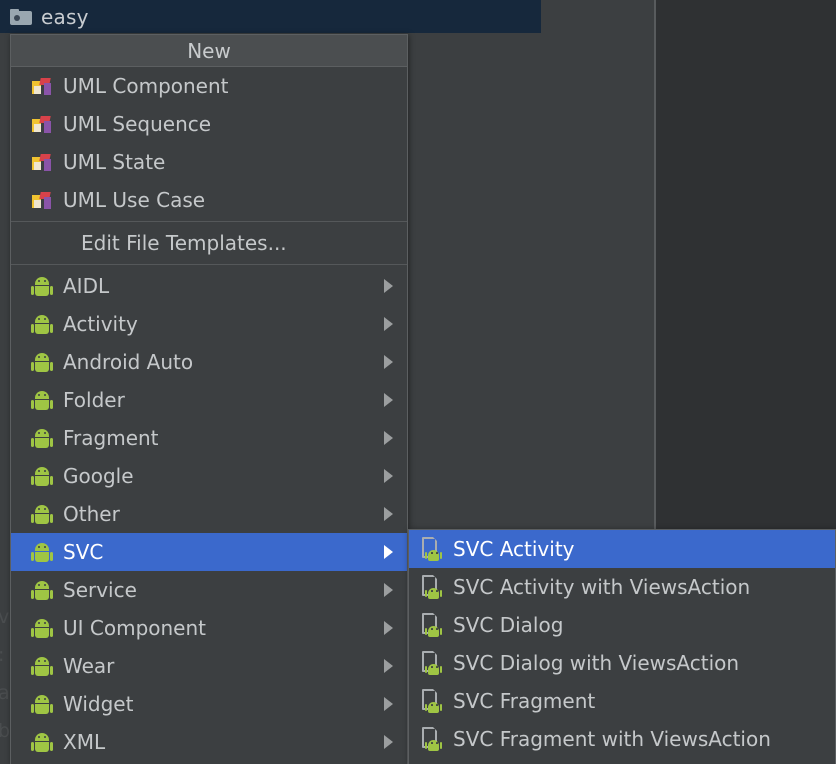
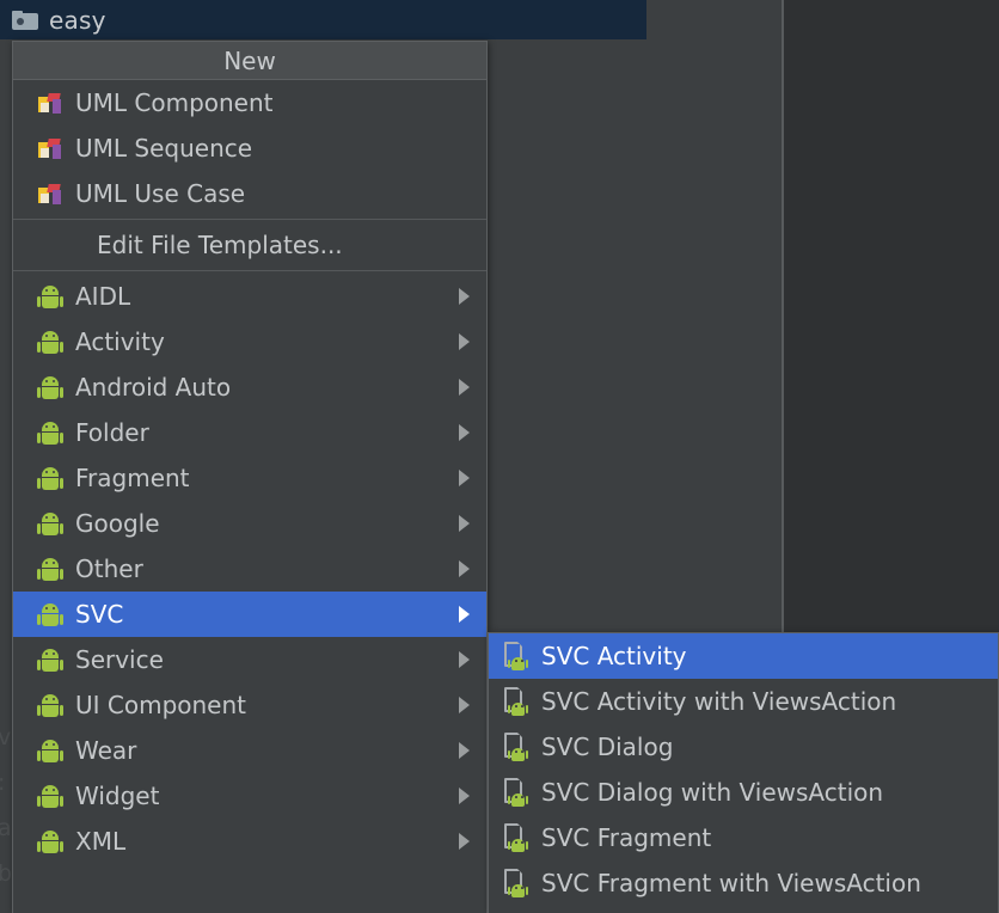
  a
  easy
  New
  UML Component
  UML Sequence
- UML State
  UML Use Case
  Edit File Templates...
  AIDL
  Activity
  Android Auto
  Folder
  Fragment
  Google
  Other
  SVC
  Service
  UI Component
  Wear
  Widget
  XML
  SVC Activity
  SVC Activity with ViewsAction
  SVC Dialog
  SVC Dialog with ViewsAction
  SVC Fragment
  SVC Fragment with ViewsAction
